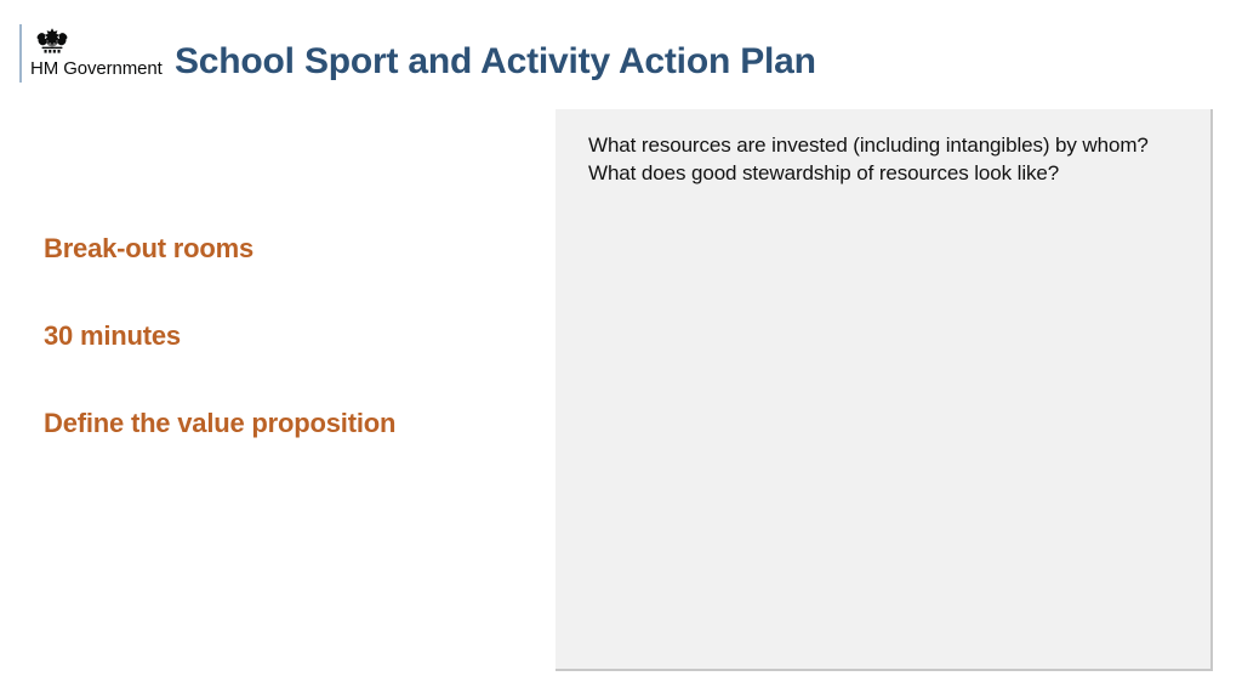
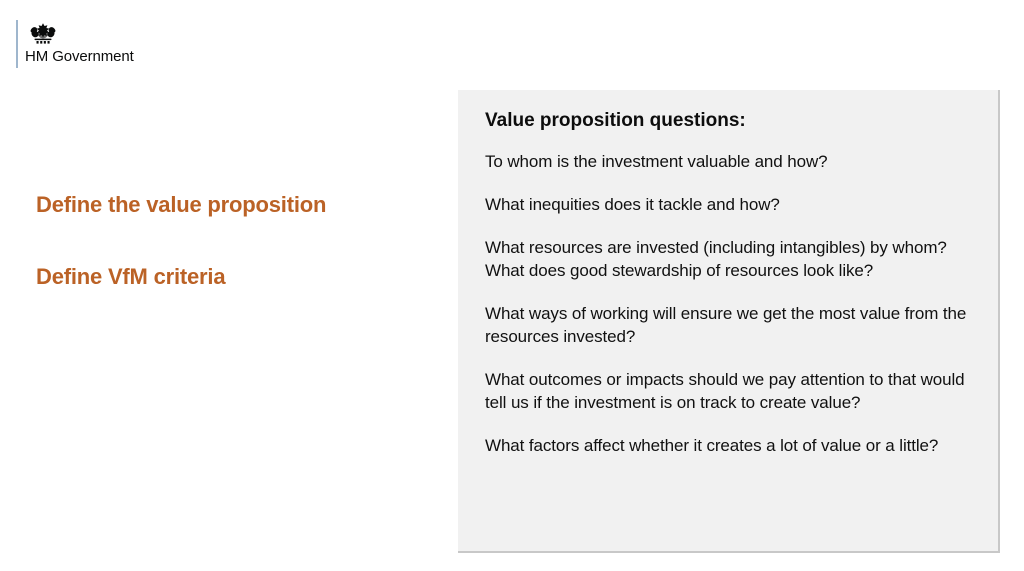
  HM Government
- School Sport and Activity Action Plan
- Break-out rooms
- 30 minutes
  Define the value proposition
+ Define VfM criteria
+ Value proposition questions:
+ To whom is the investment valuable and how?
+ What inequities does it tackle and how?
  What resources are invested (including intangibles) by whom? What does good stewardship of resources look like?
+ What ways of working will ensure we get the most value from the resources invested?
+ What outcomes or impacts should we pay attention to that would tell us if the investment is on track to create value?
+ What factors affect whether it creates a lot of value or a little?
